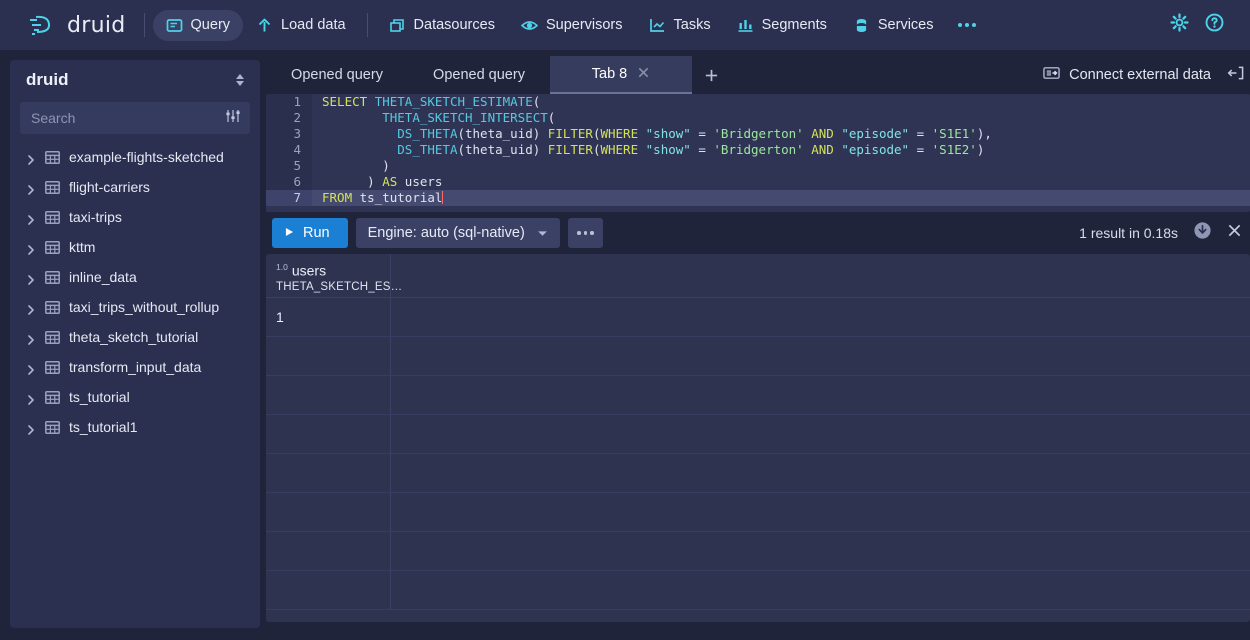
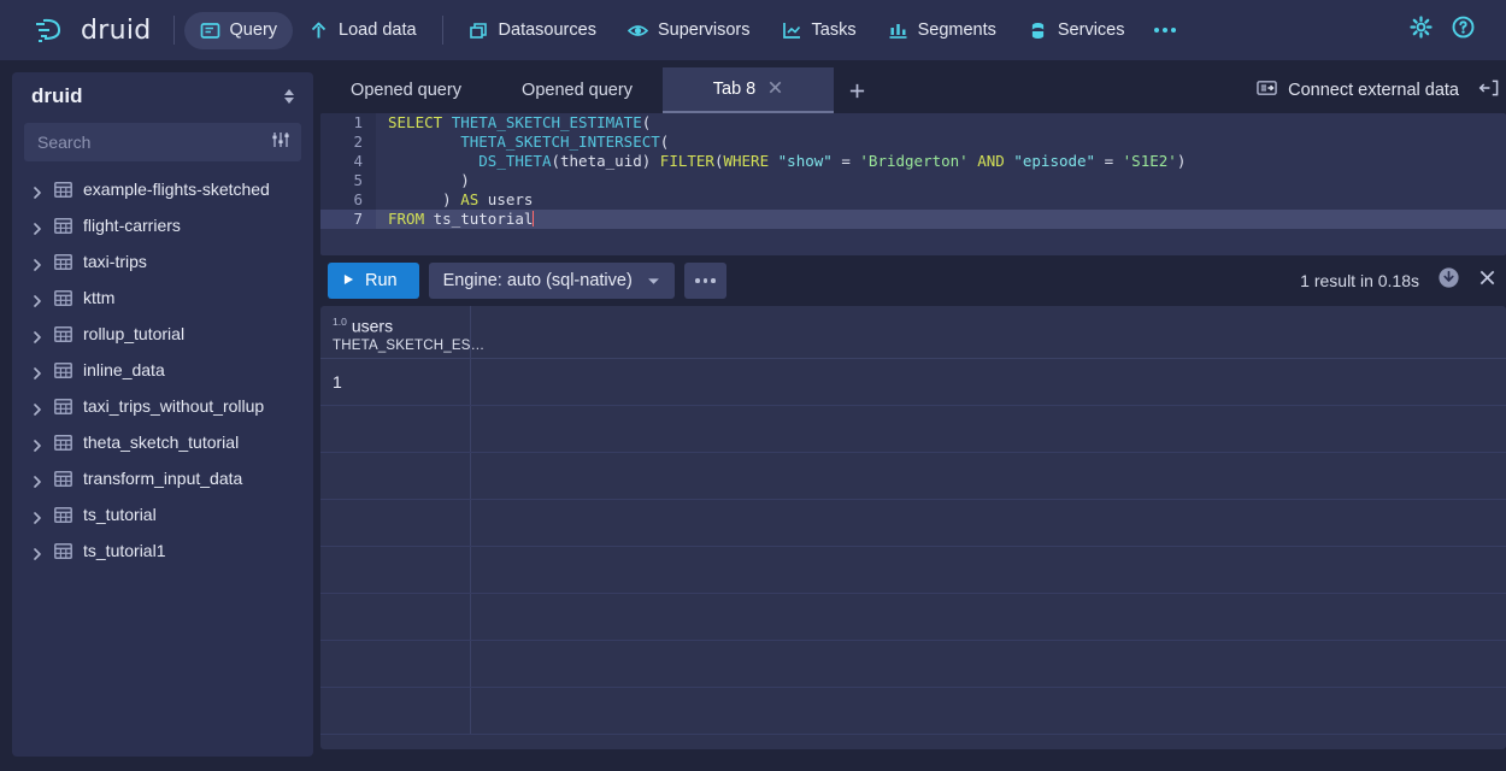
  druid
  Query
  Load data
  Datasources
  Supervisors
  Tasks
  Segments
  Services
  druid
  Search
  example-flights-sketched
  flight-carriers
  taxi-trips
  kttm
+ rollup_tutorial
  inline_data
  taxi_trips_without_rollup
  theta_sketch_tutorial
  transform_input_data
  ts_tutorial
  ts_tutorial1
  Opened query
  Opened query
  Tab 8
  Connect external data
  1
  SELECT THETA_SKETCH_ESTIMATE(
  2
  THETA_SKETCH_INTERSECT(
- 3
- DS_THETA(theta_uid) FILTER(WHERE "show" = 'Bridgerton' AND "episode" = 'S1E1'),
  4
  DS_THETA(theta_uid) FILTER(WHERE "show" = 'Bridgerton' AND "episode" = 'S1E2')
  5
  )
  6
  ) AS users
  7
  FROM ts_tutorial
  Run
  Engine: auto (sql-native)
  1 result in 0.18s
  1.0 users
  THETA_SKETCH_ES
  1
